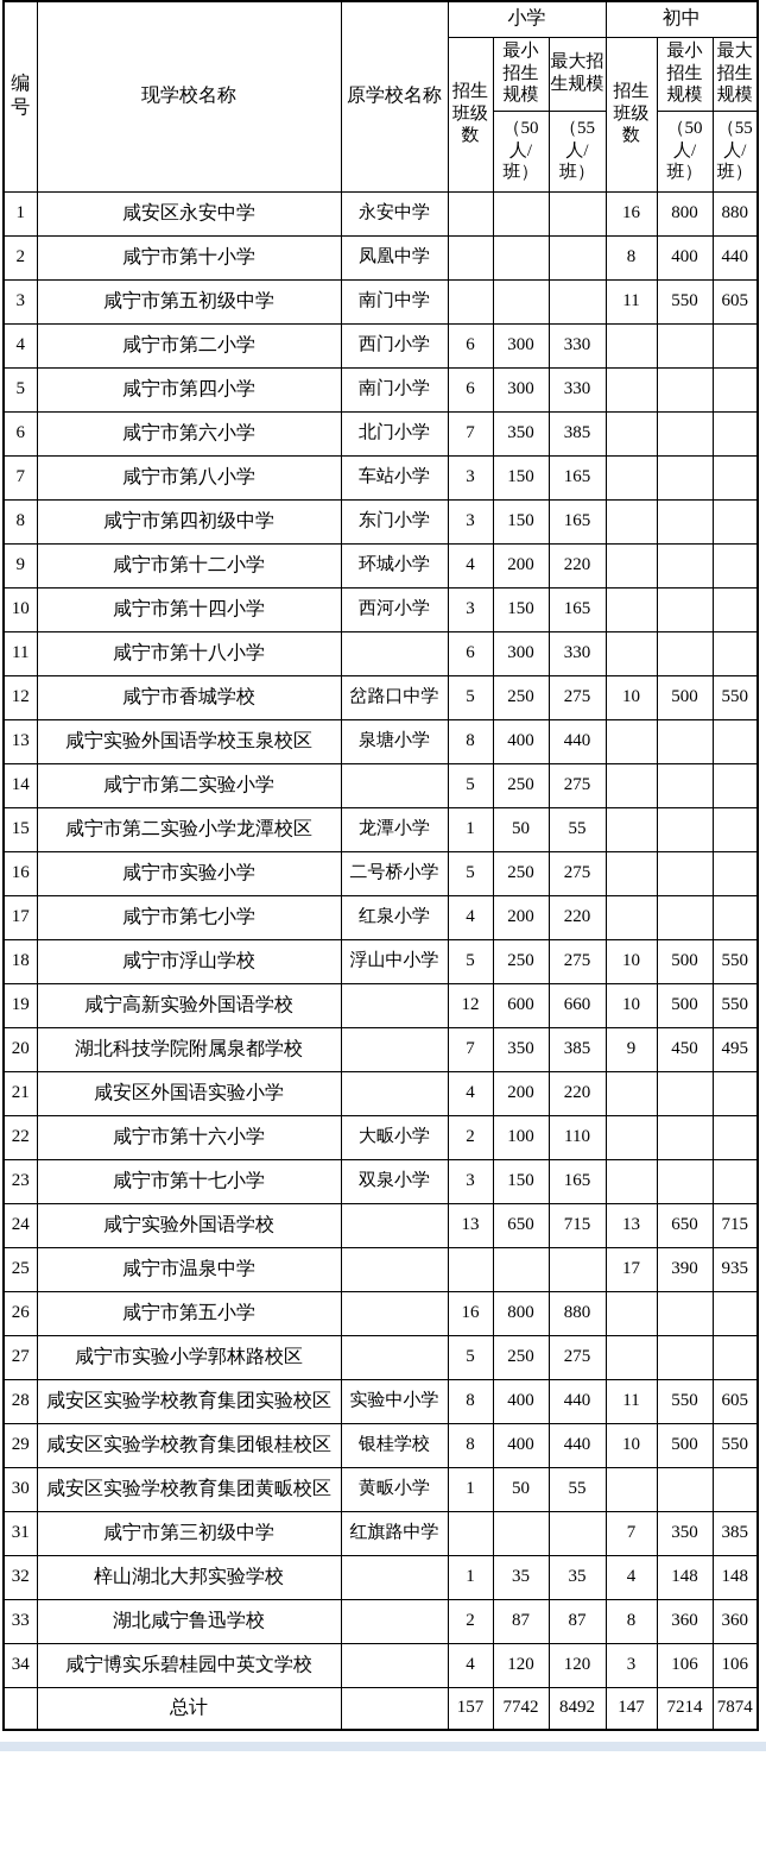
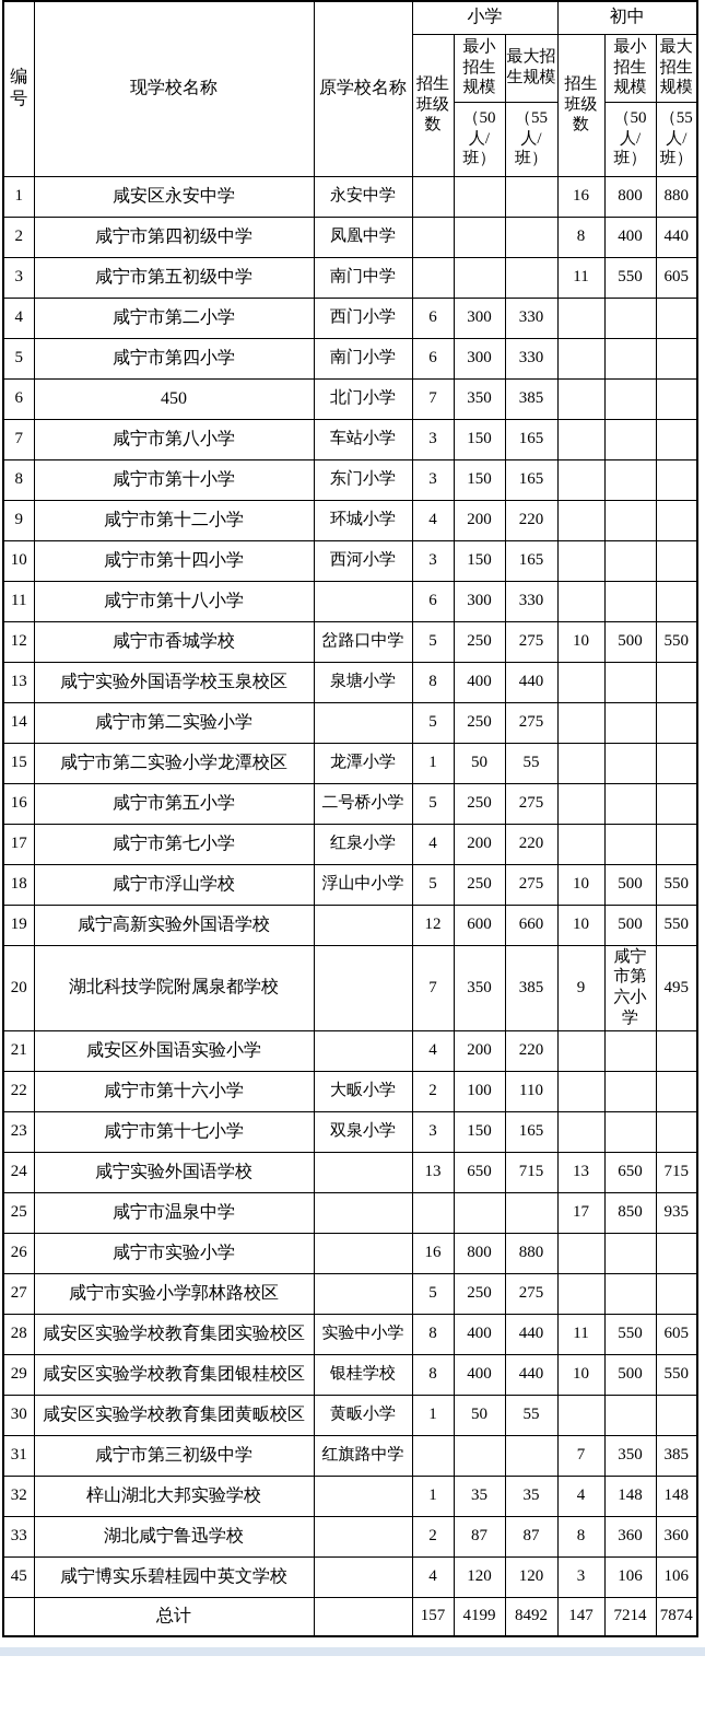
  编号	现学校名称	原学校名称	小学	初中
  招生班级数	最小招生规模	最大招生规模	招生班级数	最小招生规模	最大招生规模
  （50人/班）	（55人/班）	（50人/班）	（55人/班）
  1	咸安区永安中学	永安中学				16	800	880
- 2	咸宁市第十小学	凤凰中学				8	400	440
+ 2	咸宁市第四初级中学	凤凰中学				8	400	440
  3	咸宁市第五初级中学	南门中学				11	550	605
  4	咸宁市第二小学	西门小学	6	300	330
  5	咸宁市第四小学	南门小学	6	300	330
- 6	咸宁市第六小学	北门小学	7	350	385
+ 6	450	北门小学	7	350	385
  7	咸宁市第八小学	车站小学	3	150	165
- 8	咸宁市第四初级中学	东门小学	3	150	165
+ 8	咸宁市第十小学	东门小学	3	150	165
  9	咸宁市第十二小学	环城小学	4	200	220
  10	咸宁市第十四小学	西河小学	3	150	165
  11	咸宁市第十八小学		6	300	330
  12	咸宁市香城学校	岔路口中学	5	250	275	10	500	550
  13	咸宁实验外国语学校玉泉校区	泉塘小学	8	400	440
  14	咸宁市第二实验小学		5	250	275
  15	咸宁市第二实验小学龙潭校区	龙潭小学	1	50	55
- 16	咸宁市实验小学	二号桥小学	5	250	275
+ 16	咸宁市第五小学	二号桥小学	5	250	275
  17	咸宁市第七小学	红泉小学	4	200	220
  18	咸宁市浮山学校	浮山中小学	5	250	275	10	500	550
  19	咸宁高新实验外国语学校		12	600	660	10	500	550
- 20	湖北科技学院附属泉都学校		7	350	385	9	450	495
+ 20	湖北科技学院附属泉都学校		7	350	385	9	咸宁市第六小学	495
  21	咸安区外国语实验小学		4	200	220
  22	咸宁市第十六小学	大畈小学	2	100	110
  23	咸宁市第十七小学	双泉小学	3	150	165
  24	咸宁实验外国语学校		13	650	715	13	650	715
- 25	咸宁市温泉中学					17	390	935
+ 25	咸宁市温泉中学					17	850	935
- 26	咸宁市第五小学		16	800	880
+ 26	咸宁市实验小学		16	800	880
  27	咸宁市实验小学郭林路校区		5	250	275
  28	咸安区实验学校教育集团实验校区	实验中小学	8	400	440	11	550	605
  29	咸安区实验学校教育集团银桂校区	银桂学校	8	400	440	10	500	550
  30	咸安区实验学校教育集团黄畈校区	黄畈小学	1	50	55
  31	咸宁市第三初级中学	红旗路中学				7	350	385
  32	梓山湖北大邦实验学校		1	35	35	4	148	148
  33	湖北咸宁鲁迅学校		2	87	87	8	360	360
- 34	咸宁博实乐碧桂园中英文学校		4	120	120	3	106	106
+ 45	咸宁博实乐碧桂园中英文学校		4	120	120	3	106	106
- 	总计		157	7742	8492	147	7214	7874
+ 	总计		157	4199	8492	147	7214	7874
